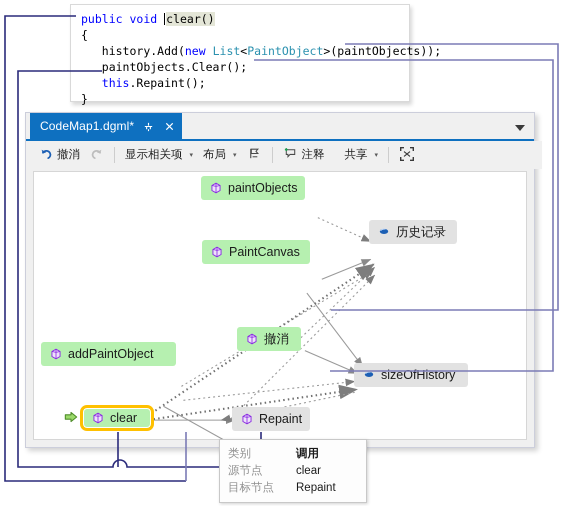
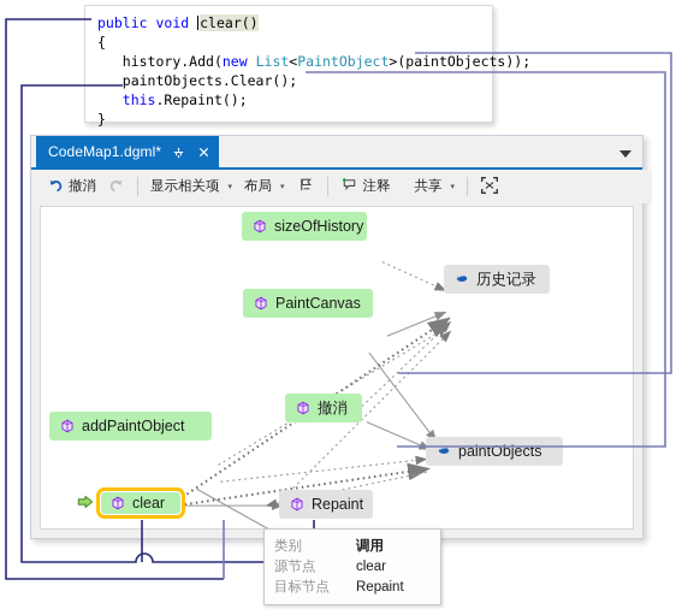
  public void clear() { history.Add(new List<PaintObject>(paintObjects)); paintObjects.Clear(); this.Repaint(); }
  CodeMap1.dgml*
  撤消
  显示相关项
  布局
  注释
  共享
- paintObjects
+ sizeOfHistory
  PaintCanvas
  历史记录
  addPaintObject
  撤消
- sizeOfHistory
+ paintObjects
  Repaint
  clear
  类别	调用
  源节点	clear
  目标节点	Repaint
